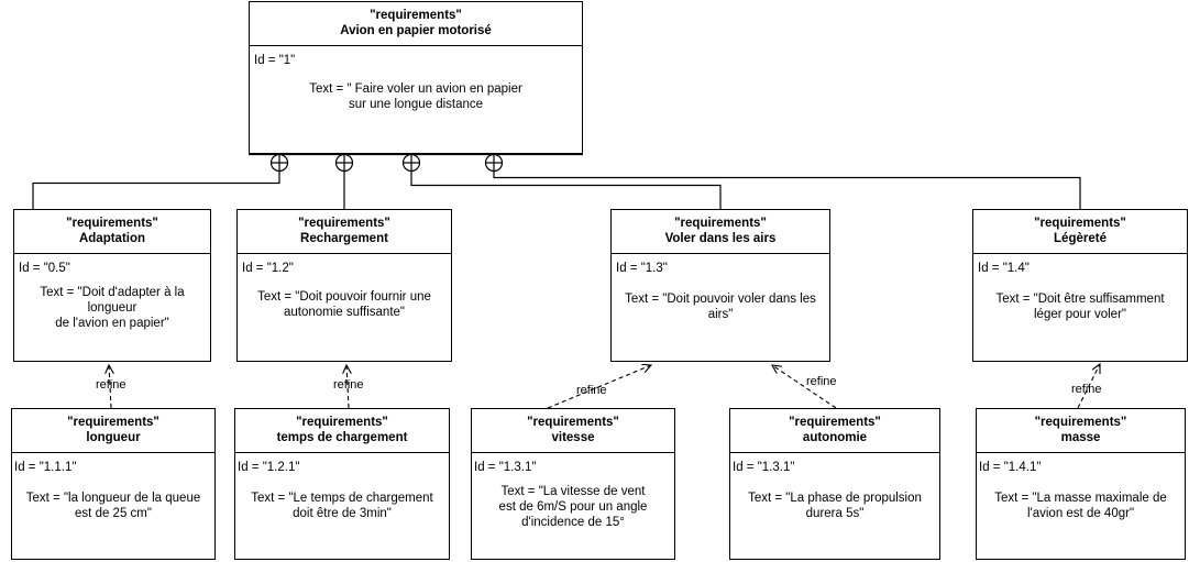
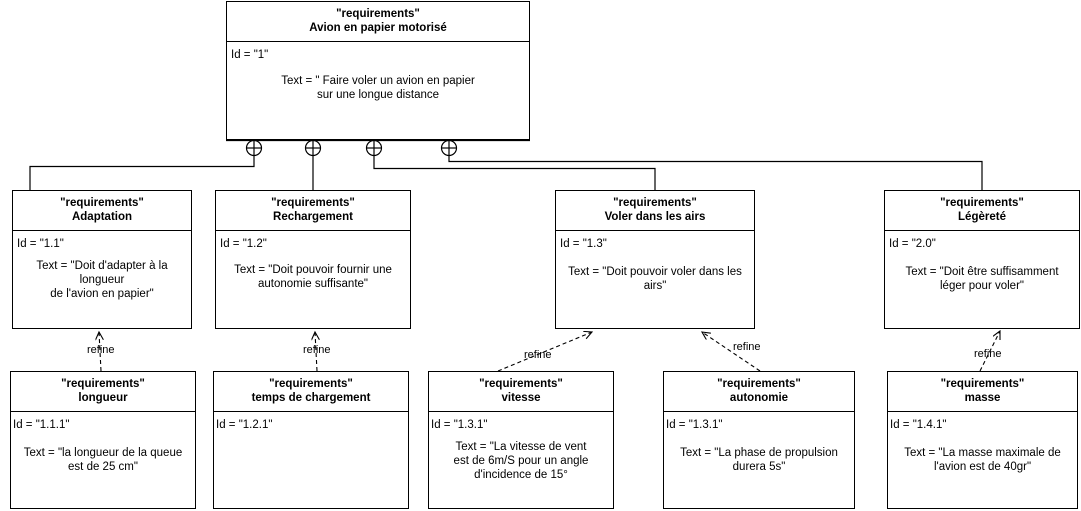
  "requirements"
  Avion en papier motorisé
  Id = "1"
  Text = " Faire voler un avion en papier
  sur une longue distance
  "requirements"
  Adaptation
- Id = "0.5"
+ Id = "1.1"
  Text = "Doit d'adapter à la
  longueur
  de l'avion en papier"
  "requirements"
  Rechargement
  Id = "1.2"
  Text = "Doit pouvoir fournir une
  autonomie suffisante"
  "requirements"
  Voler dans les airs
  Id = "1.3"
  Text = "Doit pouvoir voler dans les
  airs"
  "requirements"
  Légèreté
- Id = "1.4"
+ Id = "2.0"
  Text = "Doit être suffisamment
  léger pour voler"
  "requirements"
  longueur
  Id = "1.1.1"
  Text = "la longueur de la queue
  est de 25 cm"
  "requirements"
  temps de chargement
  Id = "1.2.1"
- Text = "Le temps de chargement
- doit être de 3min"
  "requirements"
  vitesse
  Id = "1.3.1"
  Text = "La vitesse de vent
  est de 6m/S pour un angle
  d'incidence de 15°
  "requirements"
  autonomie
  Id = "1.3.1"
  Text = "La phase de propulsion
  durera 5s"
  "requirements"
  masse
  Id = "1.4.1"
  Text = "La masse maximale de
  l'avion est de 40gr"
  refine
  refine
  refine
  refine
  refine
